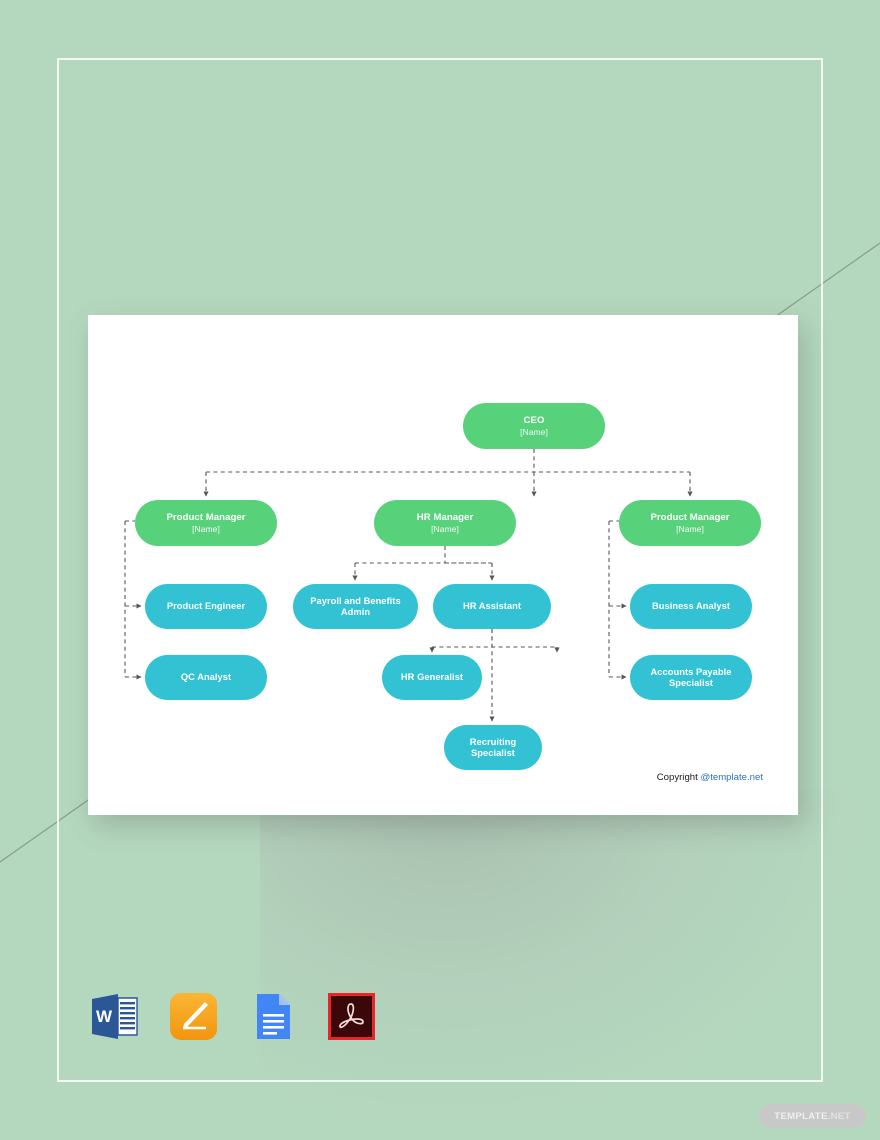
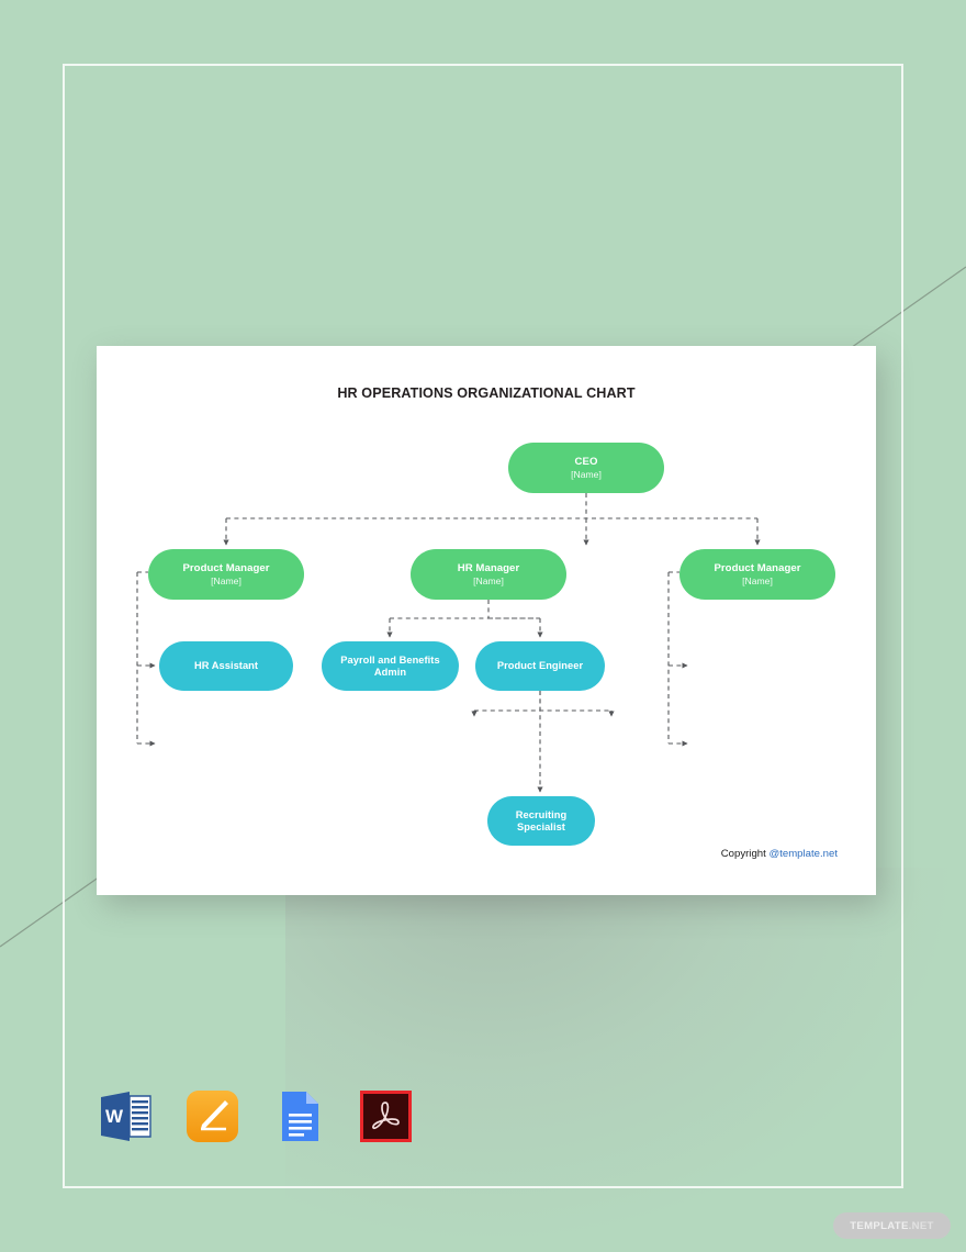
+ HR OPERATIONS ORGANIZATIONAL CHART
  CEO
  [Name]
  Product Manager
  [Name]
  HR Manager
  [Name]
  Product Manager
  [Name]
- Product Engineer
+ HR Assistant
  Payroll and Benefits Admin
- HR Assistant
+ Product Engineer
- Business Analyst
- QC Analyst
- HR Generalist
- Accounts Payable Specialist
  Recruiting Specialist
  Copyright @template.net
  W
  TEMPLATE
  .NET
